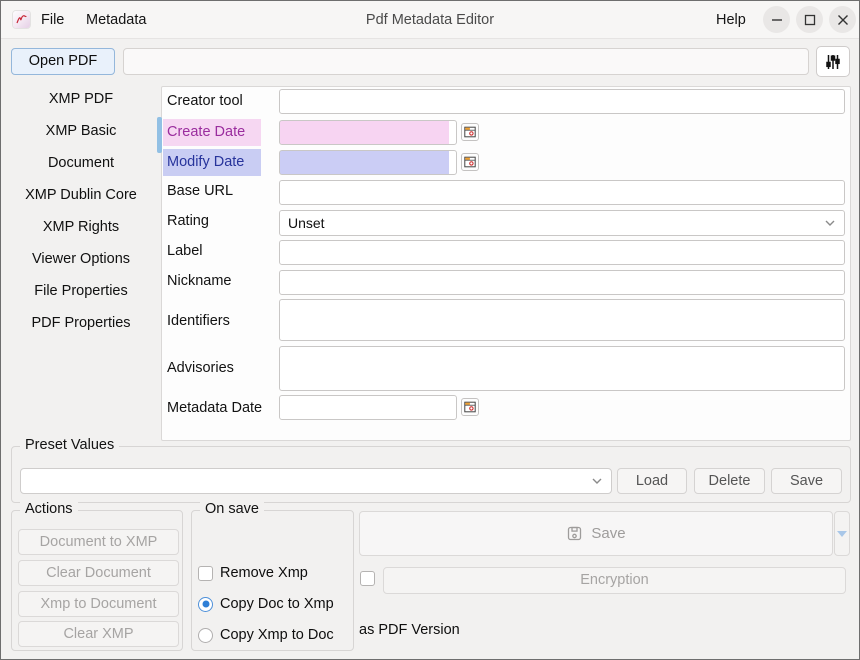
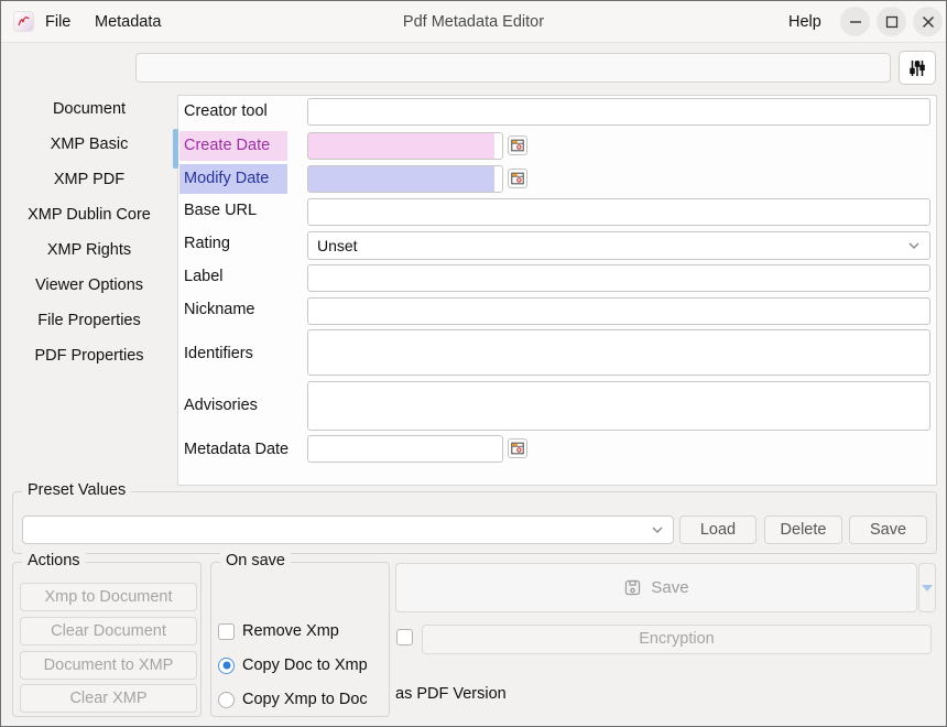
  File
  Metadata
  Pdf Metadata Editor
  Help
- Open PDF
- XMP PDF
+ Document
  XMP Basic
- Document
+ XMP PDF
  XMP Dublin Core
  XMP Rights
  Viewer Options
  File Properties
  PDF Properties
  Creator tool
  Create Date
  Modify Date
  Base URL
  Rating
  Unset
  Label
  Nickname
  Identifiers
  Advisories
  Metadata Date
  Preset Values
  Load
  Delete
  Save
  Actions
- Document to XMP
+ Xmp to Document
  Clear Document
- Xmp to Document
+ Document to XMP
  Clear XMP
  On save
  Remove Xmp
  Copy Doc to Xmp
  Copy Xmp to Doc
  Save
  Encryption
  as PDF Version
